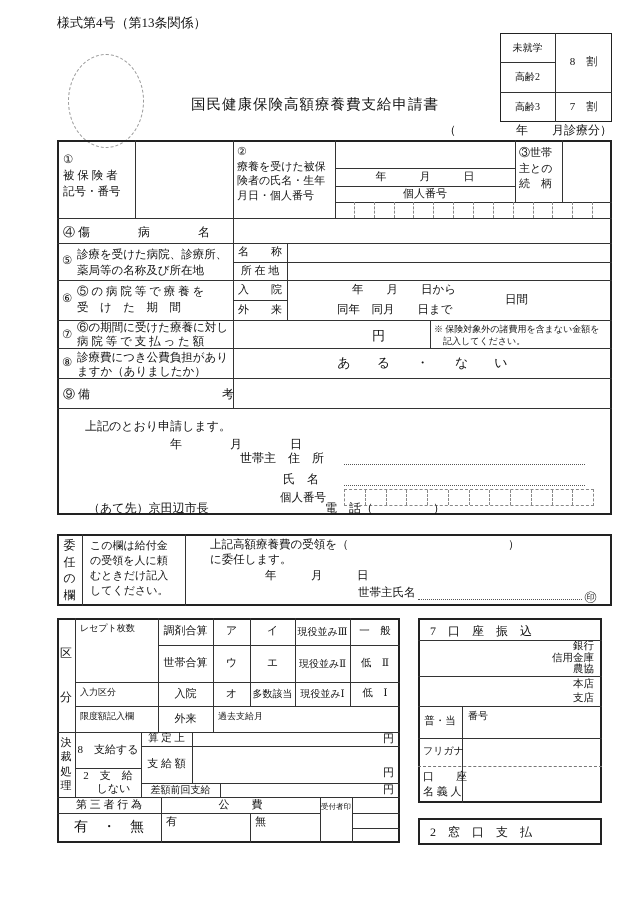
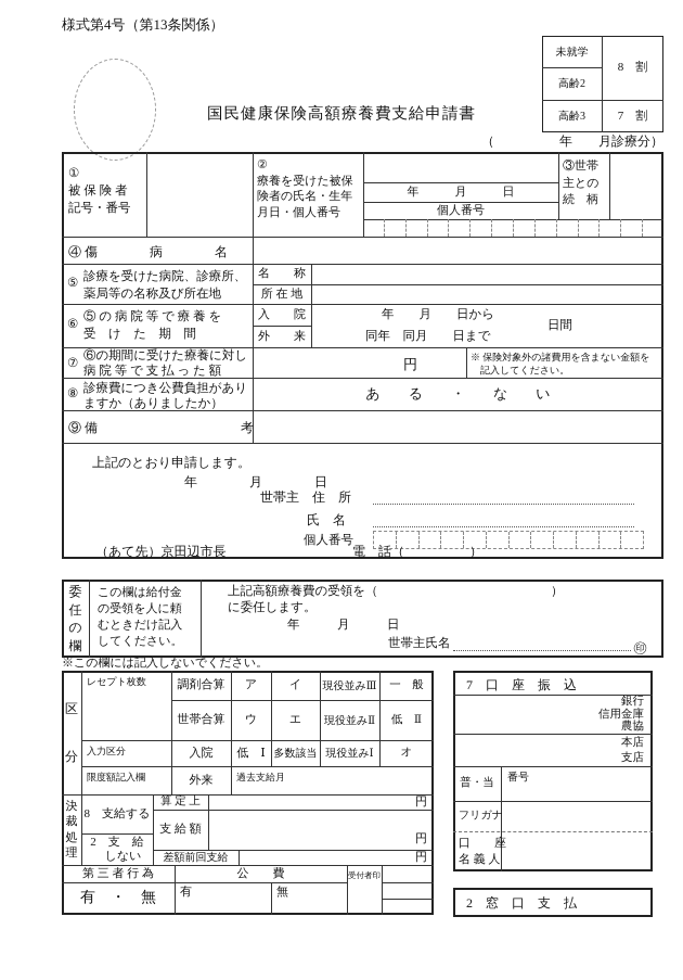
  様式第4号（第13条関係）
  国民健康保険高額療養費支給申請書
  （ 年 月診療分）
  未就学
  高齢2
  高齢3
  8 割
  7 割
  ①
  被 保 険 者
  記号・番号
  ②
  療養を受けた被保
  険者の氏名・生年
  月日・個人番号
  年 月 日
  個人番号
  ③世帯
  主との
  続 柄
  ④ 傷 病 名
  ⑤
  診療を受けた病院、診療所、
  薬局等の名称及び所在地
  名 称
  所 在 地
  ⑥
  ⑤ の 病 院 等 で 療 養 を
  受 け た 期 間
  入 院
  外 来
  年 月 日から
  同年 同月 日まで
  日間
  ⑦
  ⑥の期間に受けた療養に対し
  病 院 等 で 支 払 っ た 額
  円
  ※ 保険対象外の諸費用を含まない金額を
  記入してください。
  ⑧
  診療費につき公費負担があり
  ますか（ありましたか）
  あ る ・ な い
  ⑨ 備 考
  上記のとおり申請します。
  年 月 日
  世帯主 住 所
  氏 名
  個人番号
  （あて先）京田辺市長
  電 話（ ）
  委
  任
  の
  欄
  この欄は給付金
  の受領を人に頼
  むときだけ記入
  してください。
  上記高額療養費の受領を（
  ）
  に委任します。
  年 月 日
  世帯主氏名
  ㊞
+ ※この欄には記入しないでください。
  区
  分
  レセプト枚数
  入力区分
  限度額記入欄
  調剤合算
  ア
  イ
  現役並みⅢ
  一 般
  世帯合算
  ウ
  エ
  現役並みⅡ
  低 Ⅱ
  入院
- オ
+ 低 Ⅰ
  多数該当
  現役並みⅠ
- 低 Ⅰ
+ オ
  外来
  過去支給月
  決
  裁
  処
  理
  8 支給する
  2 支 給
  しない
  算 定 上
  支 給 額
  差額前回支給
  円
  円
  円
  第 三 者 行 為
  有 ・ 無
  公 費
  有
  無
  受付者印
  7 口 座 振 込
  銀行
  信用金庫
  農協
  本店
  支店
  普・当
  番号
  フリガナ
  口 座
  名 義 人
  2 窓 口 支 払
